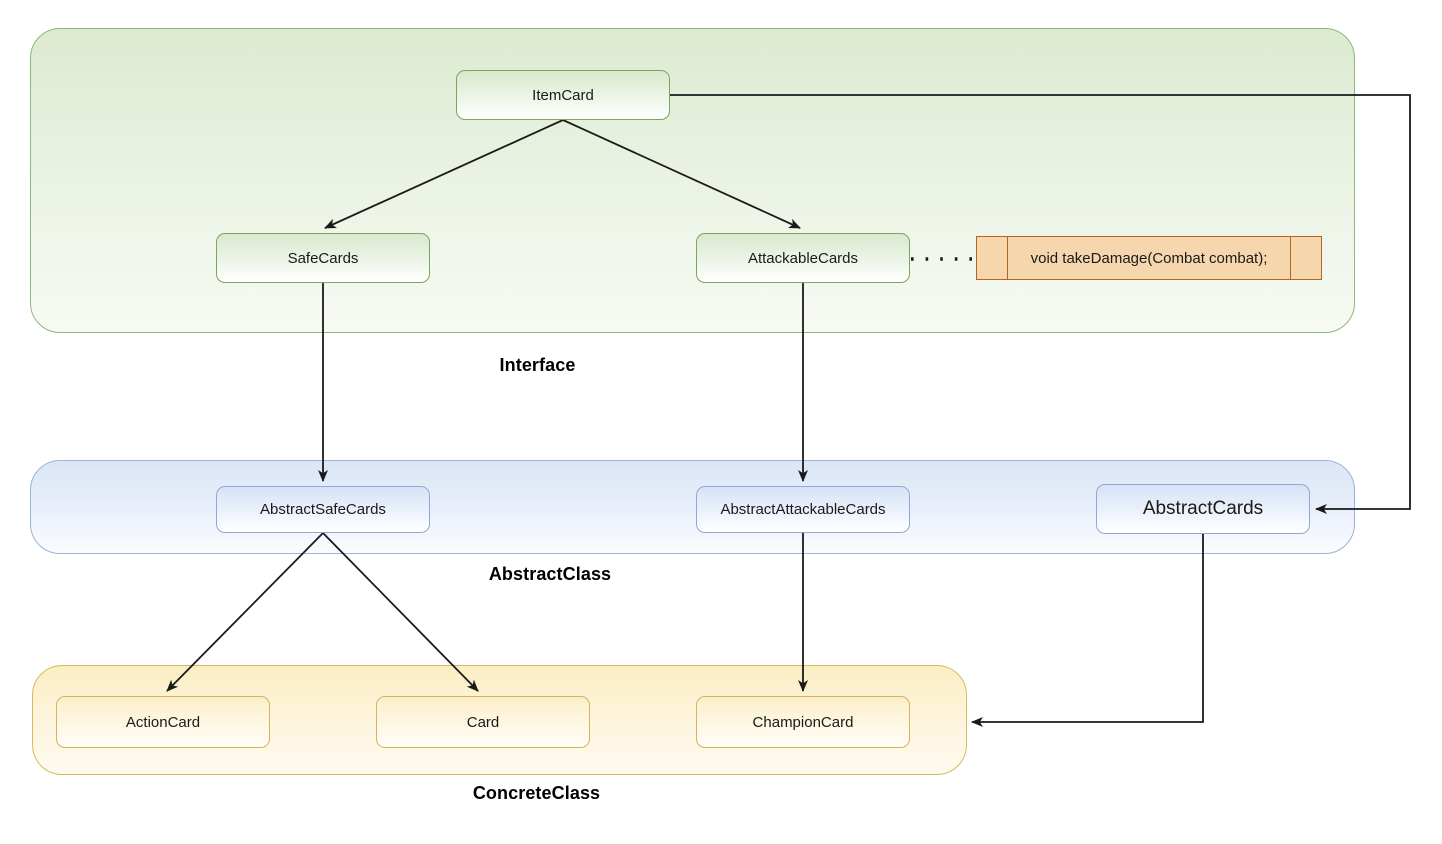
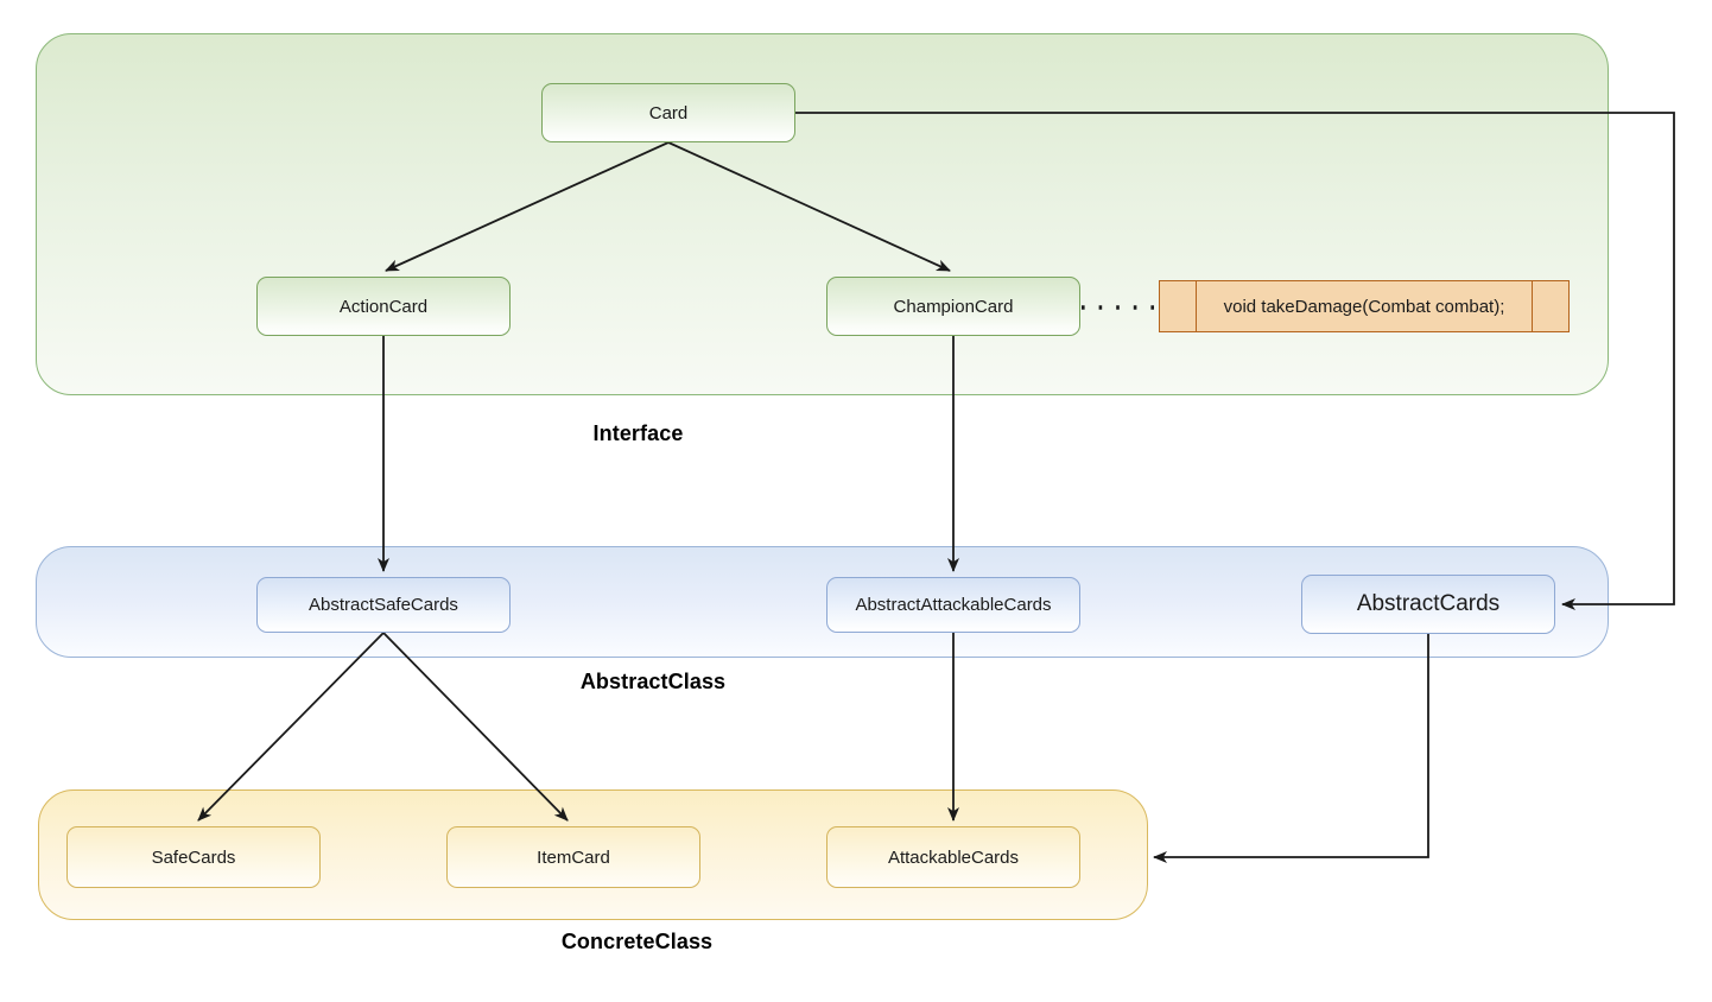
- ItemCard
+ Card
- SafeCards
+ ActionCard
- AttackableCards
+ ChampionCard
  AbstractSafeCards
  AbstractAttackableCards
  AbstractCards
- ActionCard
+ SafeCards
- Card
+ ItemCard
- ChampionCard
+ AttackableCards
  void takeDamage(Combat combat);
  Interface
  AbstractClass
  ConcreteClass
